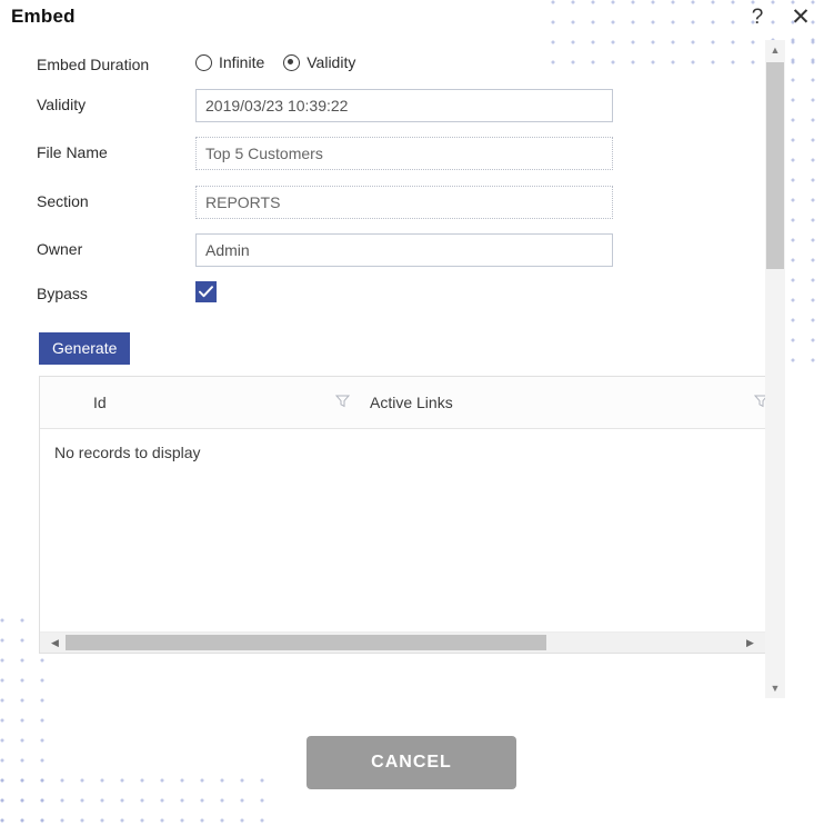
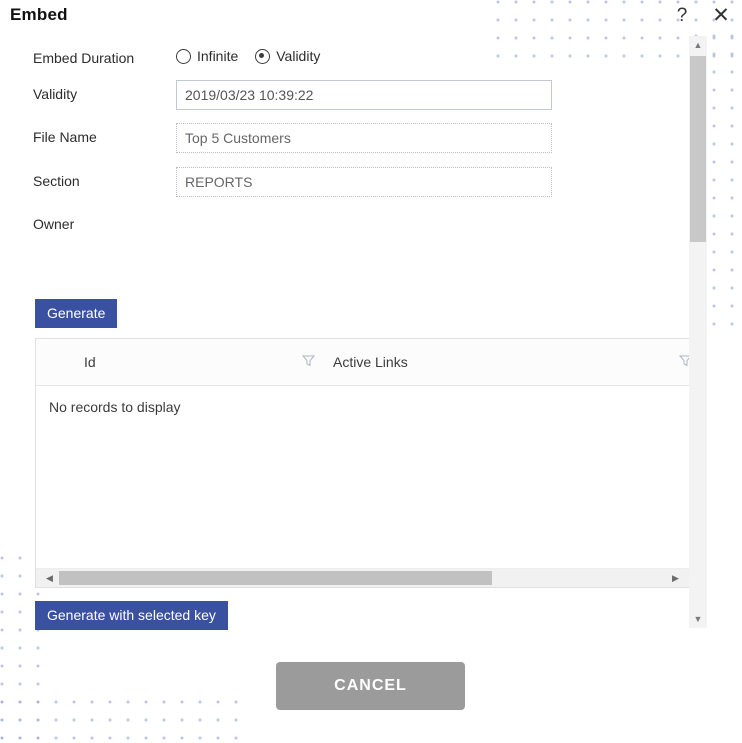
  Embed
  ?
  ✕
  Embed Duration
  Infinite
  Validity
  Validity
  2019/03/23 10:39:22
  File Name
  Top 5 Customers
  Section
  REPORTS
  Owner
- Admin
- Bypass
  Generate
  Id
  Active Links
  No records to display
  ◀
  ▶
+ Generate with selected key
  ▲
  ▼
  CANCEL
